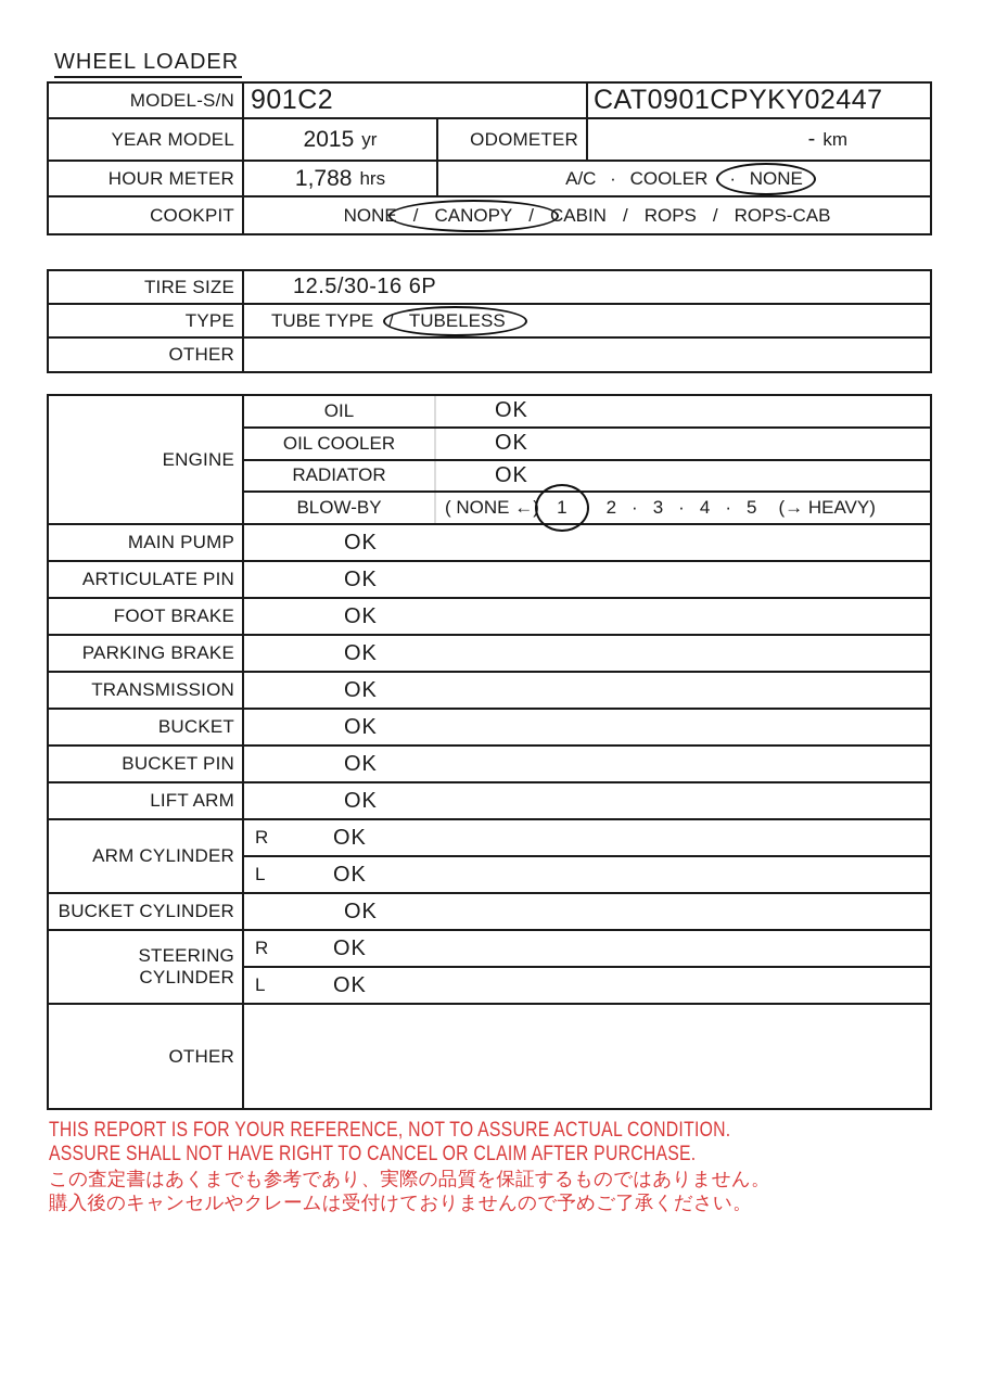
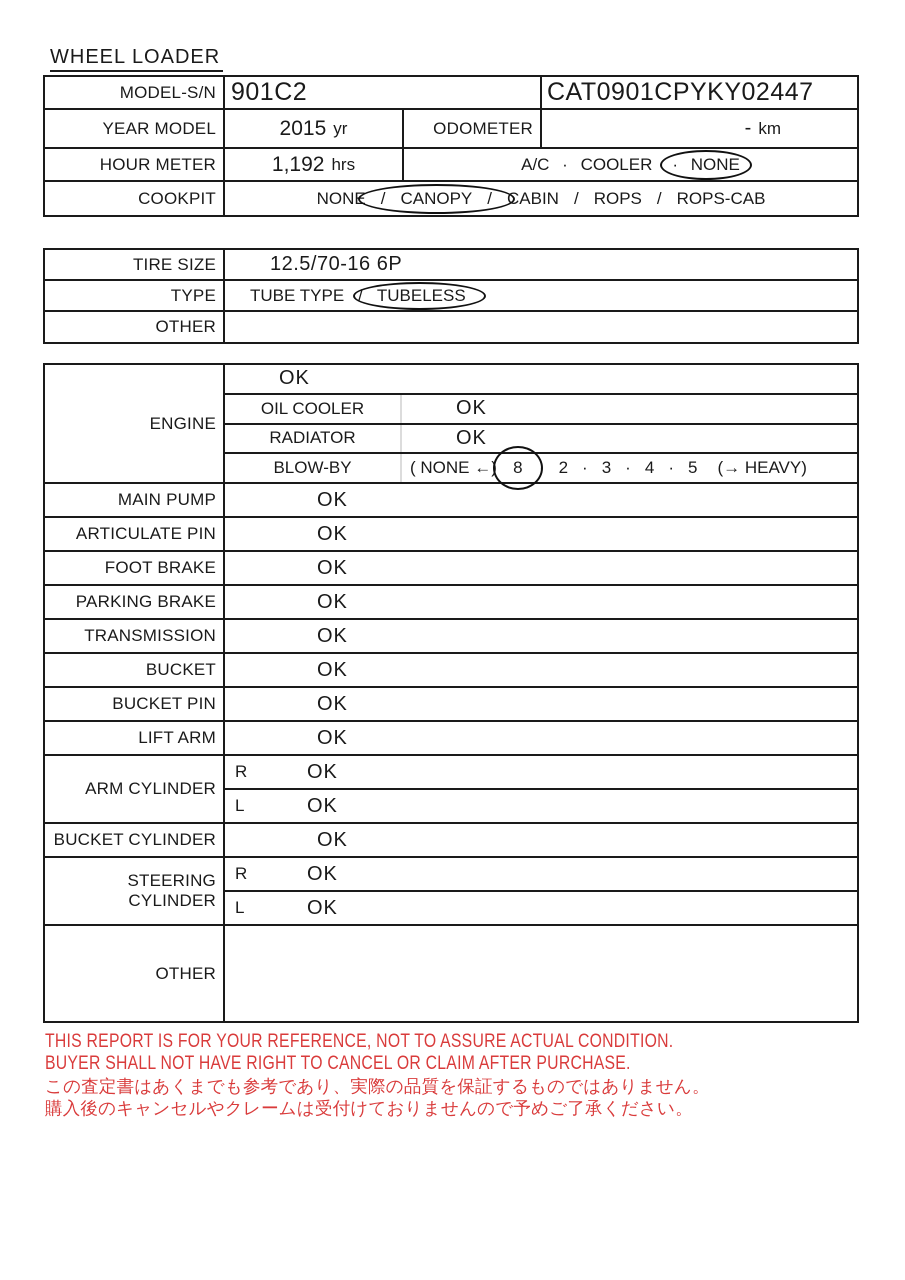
  WHEEL LOADER
  MODEL-S/N
  901C2
  CAT0901CPYKY02447
  YEAR MODEL
  2015
  yr
  ODOMETER
  -
  km
  HOUR METER
- 1,788
+ 1,192
  hrs
  A/C · COOLER
  · NONE
  COOKPIT
  NONE
  /
  CANOPY
  /
  CABIN
  /
  ROPS
  /
  ROPS-CAB
  TIRE SIZE
- 12.5/30-16 6P
+ 12.5/70-16 6P
  TYPE
  TUBE TYPE
  /
  TUBELESS
  OTHER
  ENGINE
- OIL
  OK
  OIL COOLER
  OK
  RADIATOR
  OK
  BLOW-BY
  ( NONE ←)
- 1
+ 8
  ·
  2
  ·
  3
  ·
  4
  ·
  5
  (→ HEAVY)
  MAIN PUMP
  OK
  ARTICULATE PIN
  OK
  FOOT BRAKE
  OK
  PARKING BRAKE
  OK
  TRANSMISSION
  OK
  BUCKET
  OK
  BUCKET PIN
  OK
  LIFT ARM
  OK
  ARM CYLINDER
  R
  OK
  L
  OK
  BUCKET CYLINDER
  OK
  STEERING CYLINDER
  R
  OK
  L
  OK
  OTHER
  THIS REPORT IS FOR YOUR REFERENCE, NOT TO ASSURE ACTUAL CONDITION.
- ASSURE SHALL NOT HAVE RIGHT TO CANCEL OR CLAIM AFTER PURCHASE.
+ BUYER SHALL NOT HAVE RIGHT TO CANCEL OR CLAIM AFTER PURCHASE.
  この査定書はあくまでも参考であり、実際の品質を保証するものではありません。
  購入後のキャンセルやクレームは受付けておりませんので予めご了承ください。
